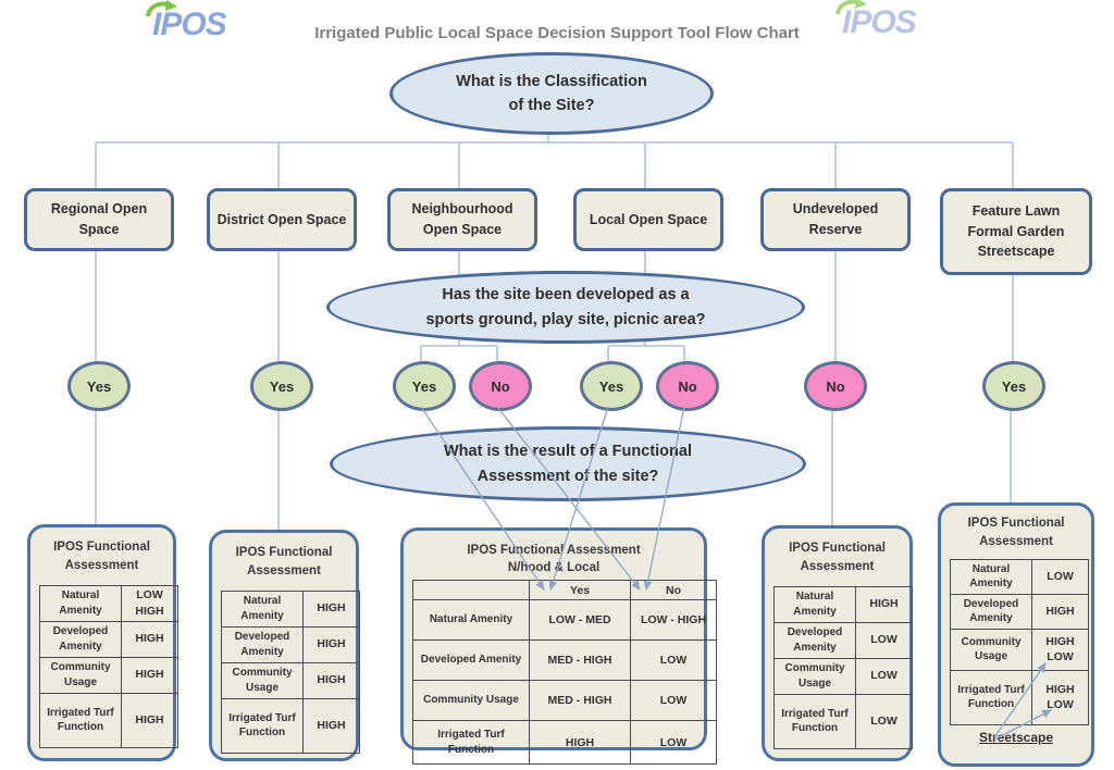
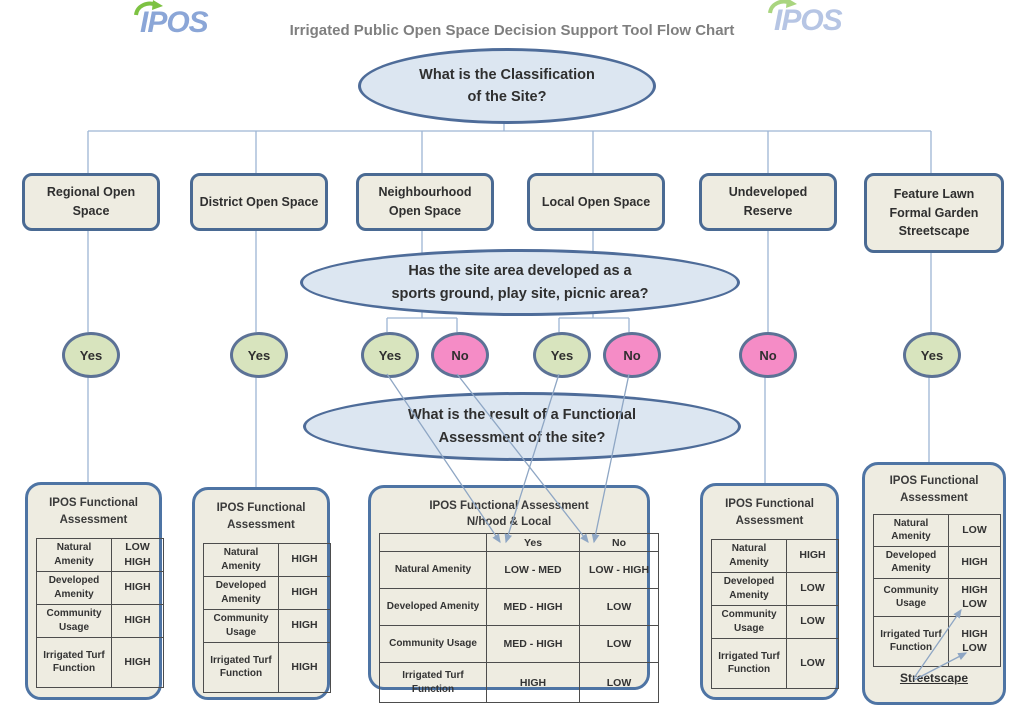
  IPOS
- Irrigated Public Local Space Decision Support Tool Flow Chart
+ Irrigated Public Open Space Decision Support Tool Flow Chart
  IPOS
  What is the Classification
  of the Site?
- Has the site been developed as a
+ Has the site area developed as a
  sports ground, play site, picnic area?
  hat is the result of a Functional
  Assessmnt o the site?
  Regional Open
  Space
  District Open Space
  Neighbourhood
  Open Space
  Local Open Space
  Undeveloped
  Reserve
  Feature Lawn
  Formal Garden
  Streetscape
  Yes
  Yes
  Yes
  No
  Yes
  No
  No
  Yes
  IPOS Functional
  Assessment
  Natural Amenity	LOW HIGH
  Developed Amenity	HIGH
  Community Usage	HIGH
  Irrigated Turf Function	HIGH
  IPOS Functional
  Assessment
  Natural Amenity	HIGH
  Developed Amenity	HIGH
  Community Usage	HIGH
  Irrigated Turf Function	HIGH
  IPOS Functional Assessment
  N/hood & Local
  	Yes	No
  Natural Amenity	LOW - MED	LOW - HIGH
  Developed Amenity	MED - HIGH	LOW
  Community Usage	MED - HIGH	LOW
  Irrigated Turf Function	HIGH	LOW
  IPOS Functional
  Assessment
  Natural Amenity	HIGH
  Developed Amenity	LOW
  Community Usage	LOW
  Irrigated Turf Function	LOW
  IPOS Functional
  Assessment
  Natural Amenity	LOW
  Developed Amenity	HIGH
  Community Usage	HIGH LOW
  Irrigated Turf Function	HIGH LOW
  Stetscape
